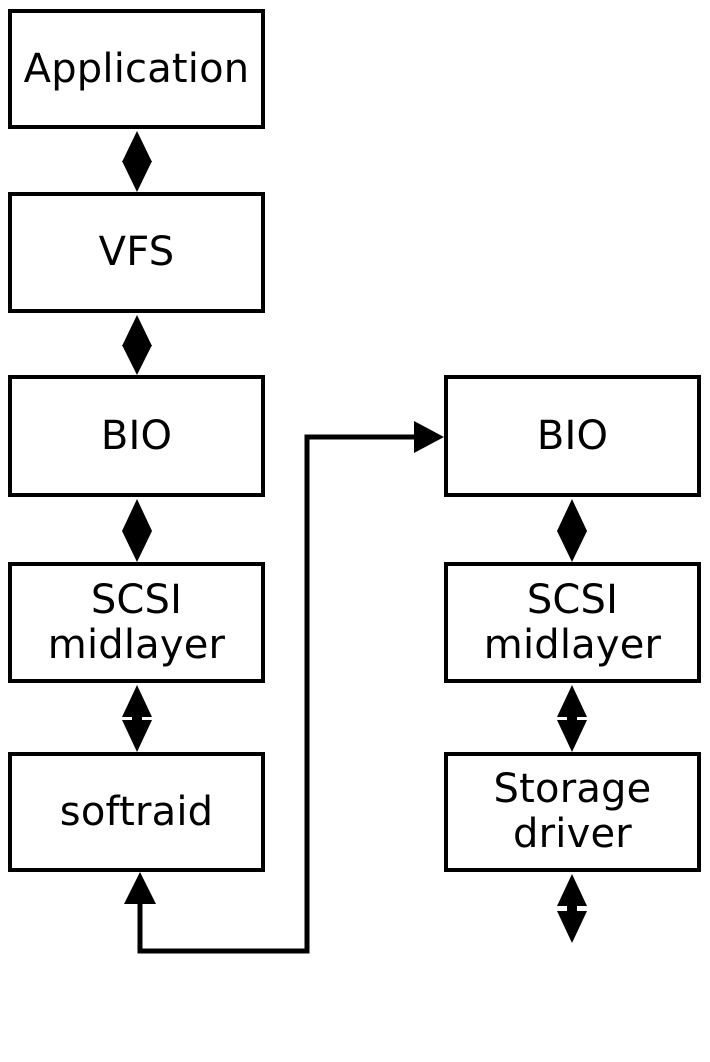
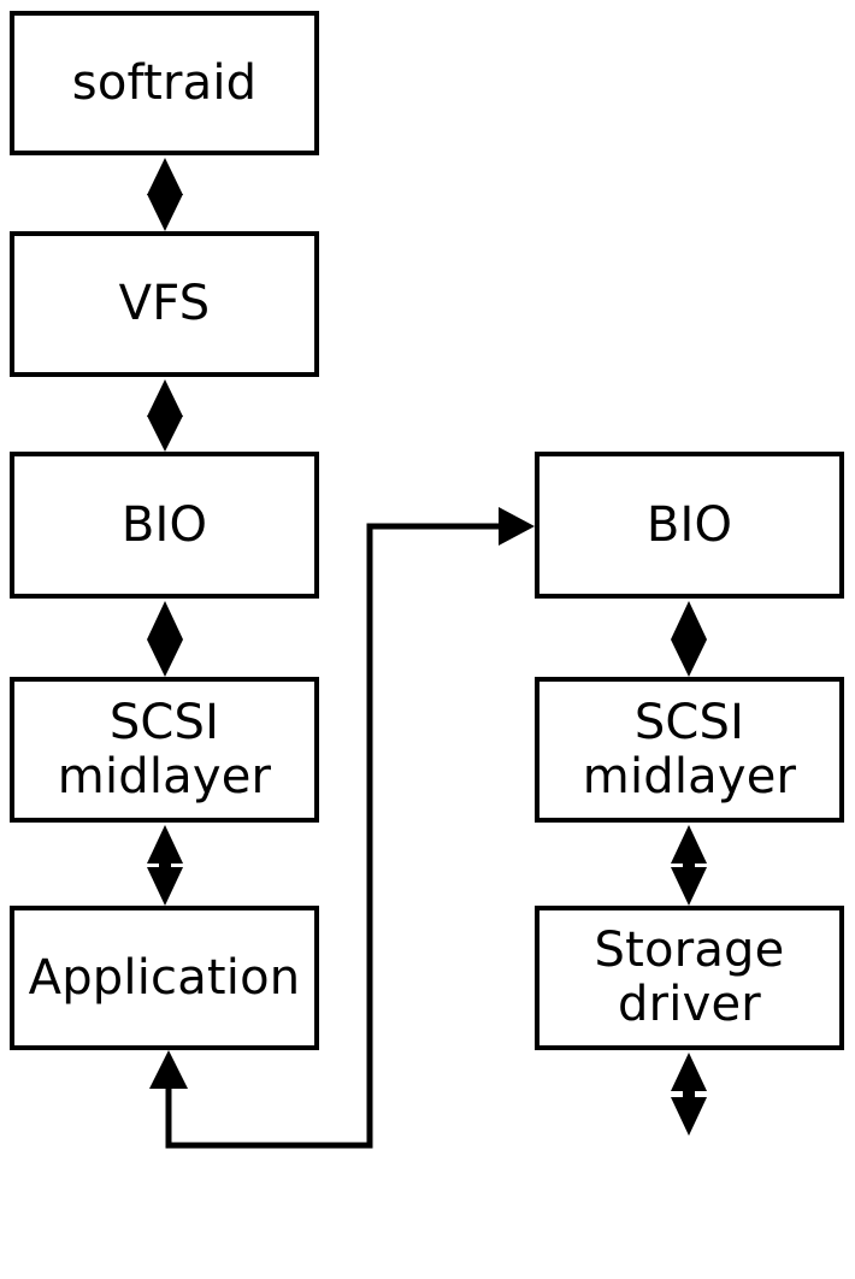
- Application
+ softraid
  VFS
  BIO
  SCSI
  midlayer
- softraid
+ Application
  BIO
  SCSI
  midlayer
  Storage
  driver
